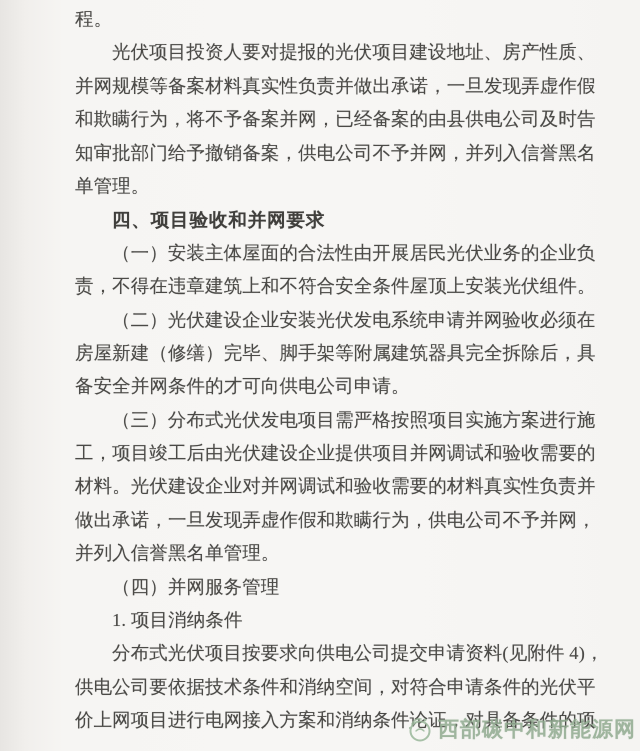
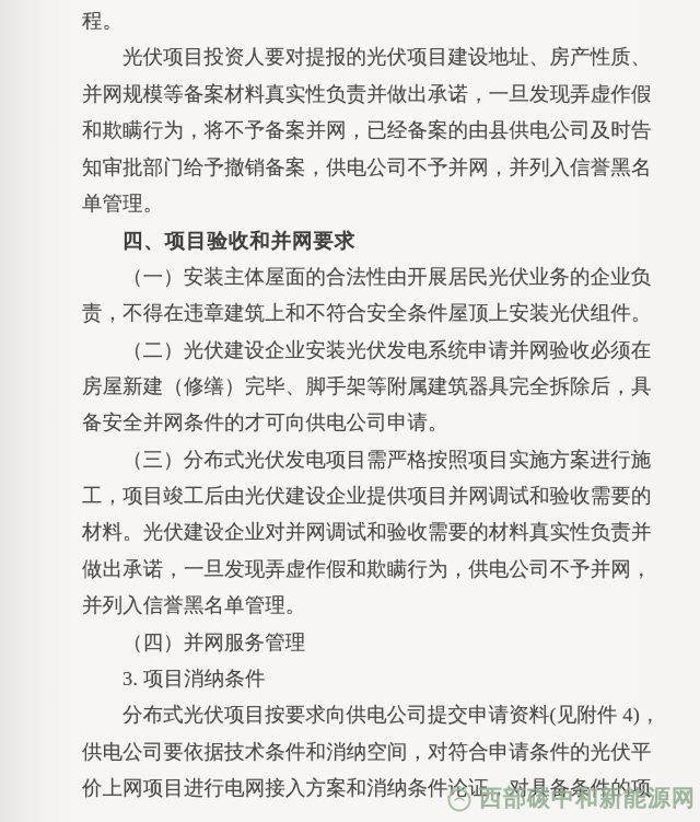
  程。
  光伏项目投资人要对提报的光伏项目建设地址、房产性质、
  并网规模等备案材料真实性负责并做出承诺，一旦发现弄虚作假
  和欺瞒行为，将不予备案并网，已经备案的由县供电公司及时告
  知审批部门给予撤销备案，供电公司不予并网，并列入信誉黑名
  单管理。
  四、项目验收和并网要求
  （一）安装主体屋面的合法性由开展居民光伏业务的企业负
  责，不得在违章建筑上和不符合安全条件屋顶上安装光伏组件。
  （二）光伏建设企业安装光伏发电系统申请并网验收必须在
  房屋新建（修缮）完毕、脚手架等附属建筑器具完全拆除后，具
  备安全并网条件的才可向供电公司申请。
  （三）分布式光伏发电项目需严格按照项目实施方案进行施
  工，项目竣工后由光伏建设企业提供项目并网调试和验收需要的
  材料。光伏建设企业对并网调试和验收需要的材料真实性负责并
  做出承诺，一旦发现弄虚作假和欺瞒行为，供电公司不予并网，
  并列入信誉黑名单管理。
  （四）并网服务管理
- 1. 项目消纳条件
+ 3. 项目消纳条件
  分布式光伏项目按要求向供电公司提交申请资料(见附件 4)，
  供电公司要依据技术条件和消纳空间，对符合申请条件的光伏平
  价上网项目进行电网接入方案和消纳条件论证，对具备条件的
  西部碳中和新能源网
